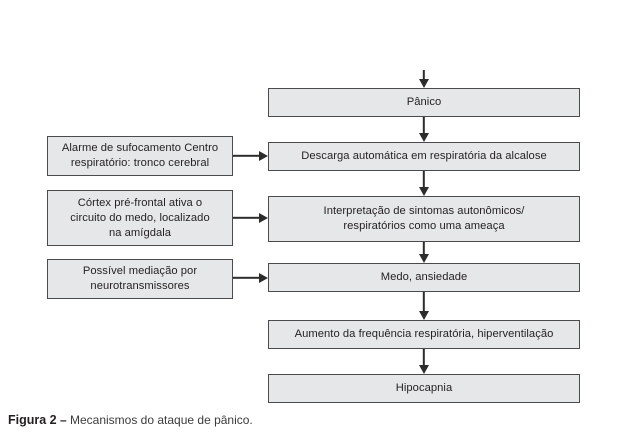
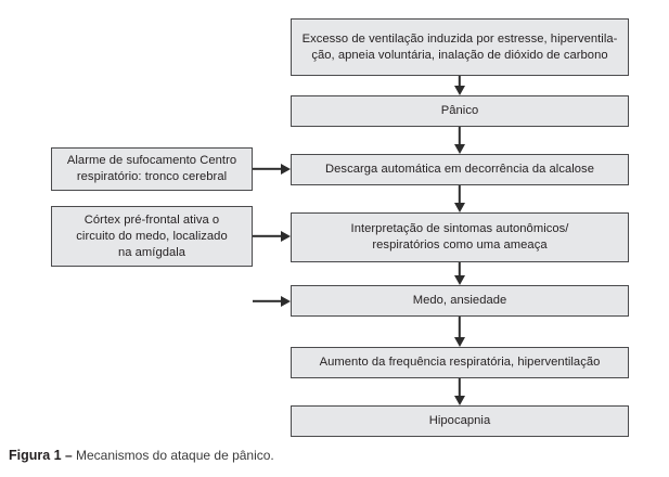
+ Excesso de ventilação induzida por estresse, hiperventila-
+ ção, apneia voluntária, inalação de dióxido de carbono
  Pânico
- Descarga automática em respiratória da alcalose
+ Descarga automática em decorrência da alcalose
  Interpretação de sintomas autonômicos/
  respiratórios como uma ameaça
  Medo, ansiedade
  Aumento da frequência respiratória, hiperventilação
  Hipocapnia
  Alarme de sufocamento Centro
  respiratório: tronco cerebral
  Córtex pré-frontal ativa o
  circuito do medo, localizado
  na amígdala
- Possível mediação por
- neurotransmissores
- Figura 2 – Mecanismos do ataque de pânico.
+ Figura 1 – Mecanismos do ataque de pânico.
